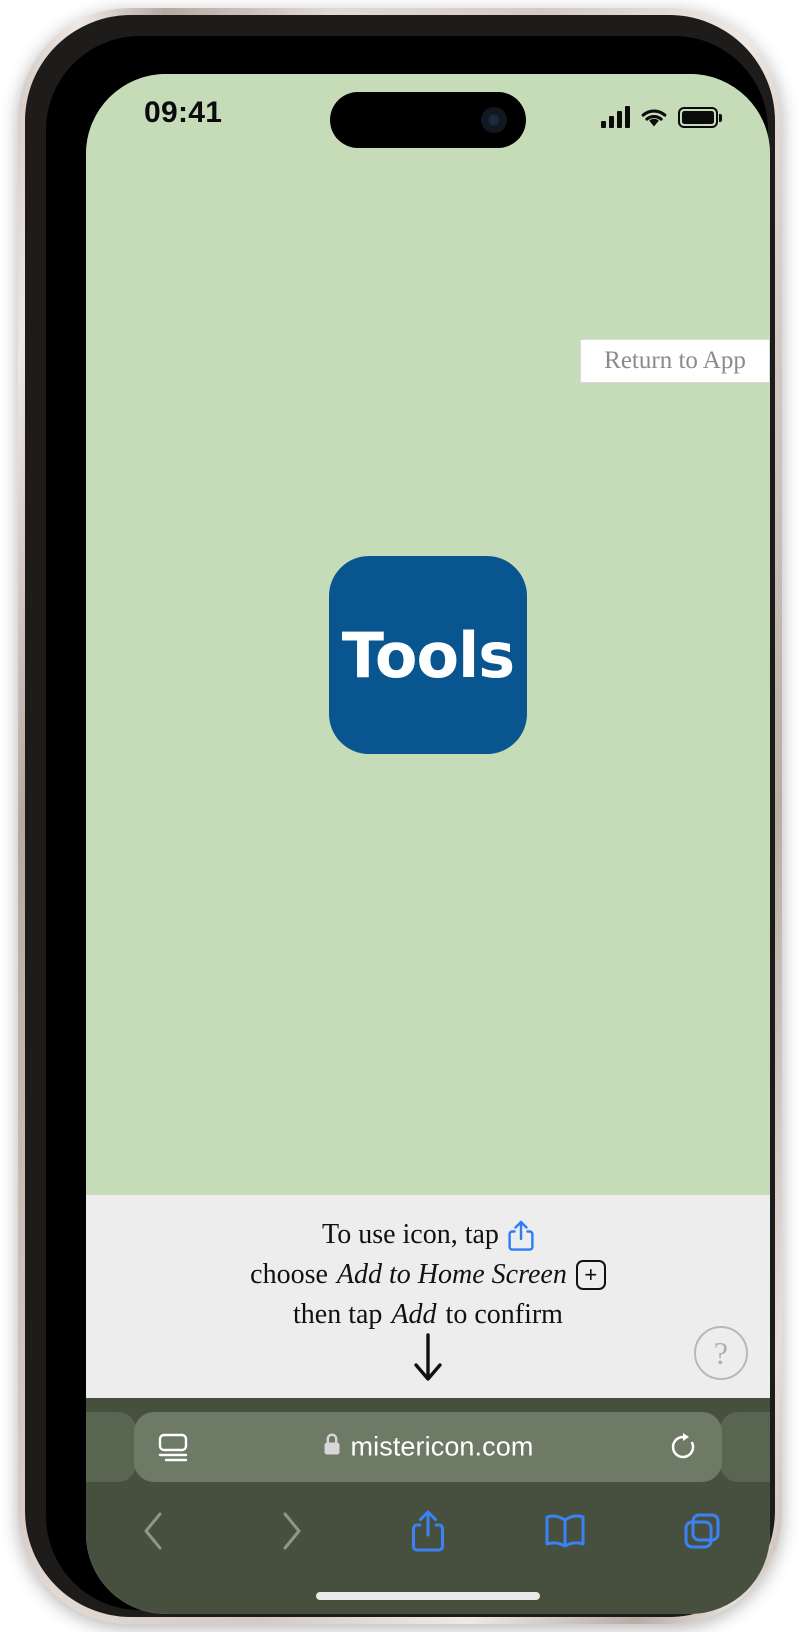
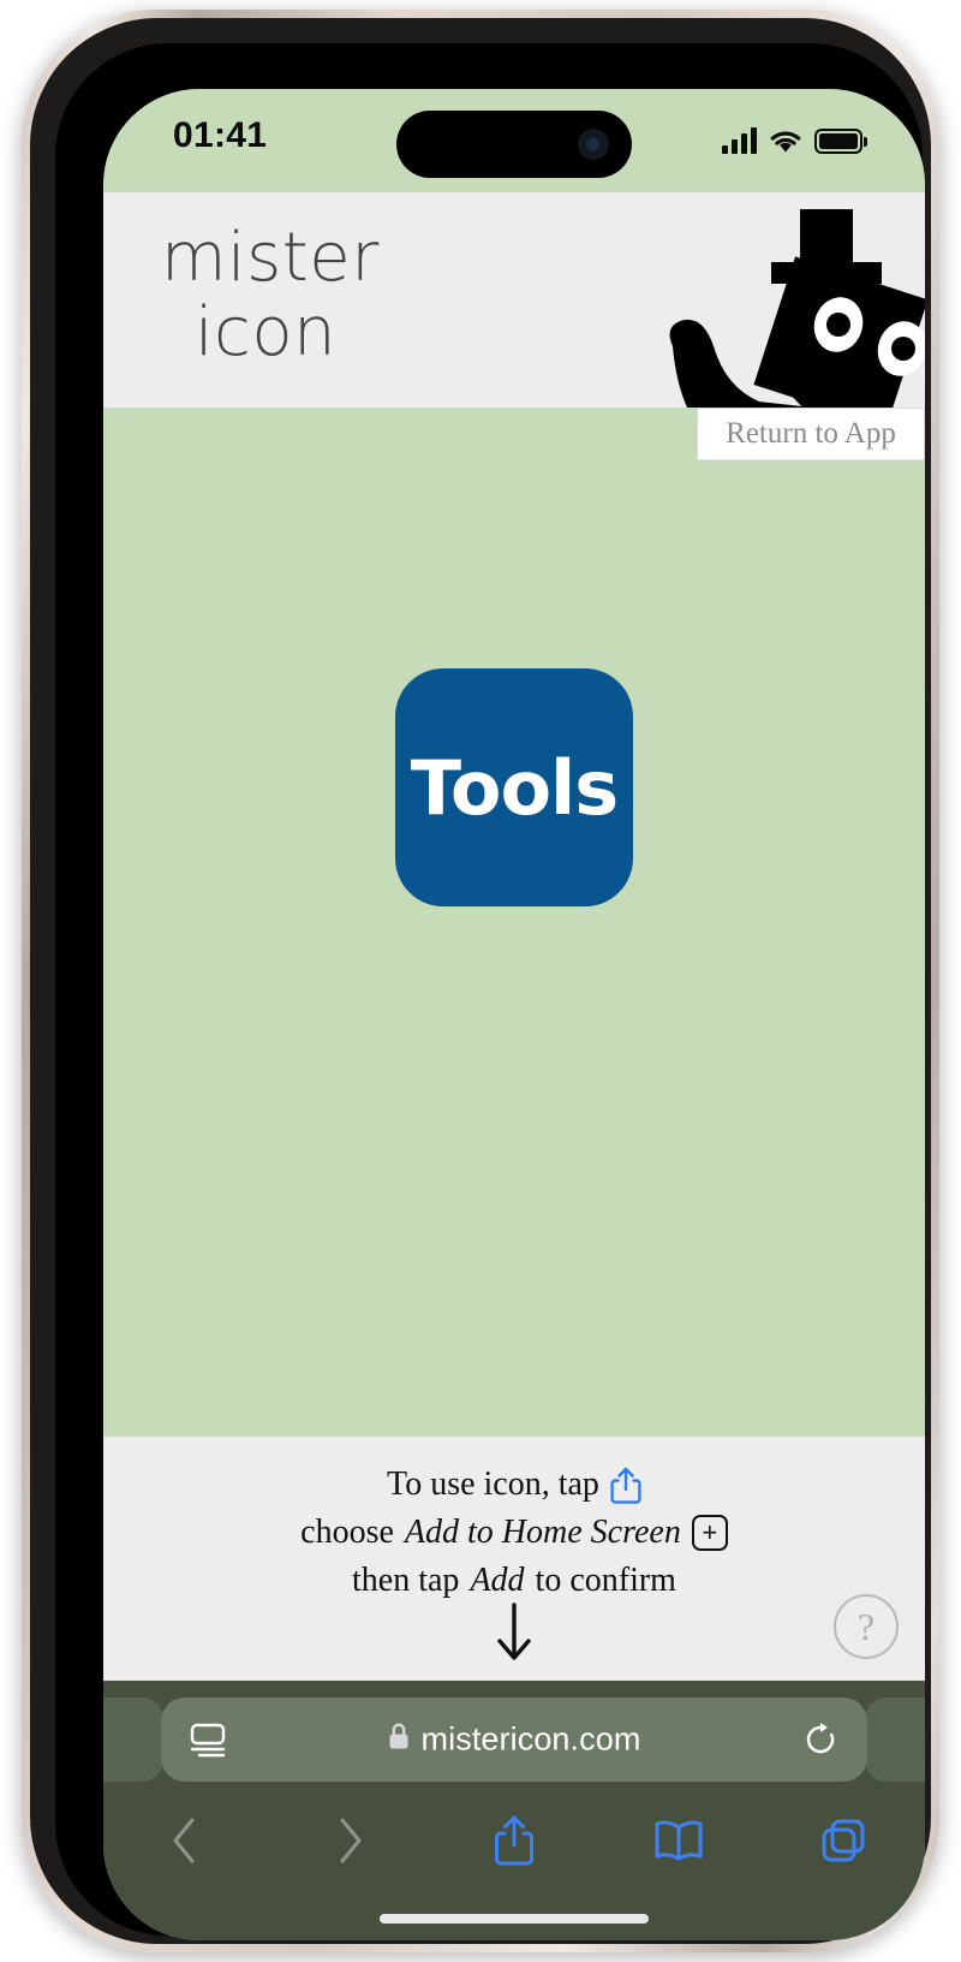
- 09:41
+ 01:41
+ mister
+ icon
  Tools
  Return to App
  To use icon, tap
  choose
  Add to Home Screen
  +
  then tap
  Add
  to confirm
  ?
  mistericon.com
